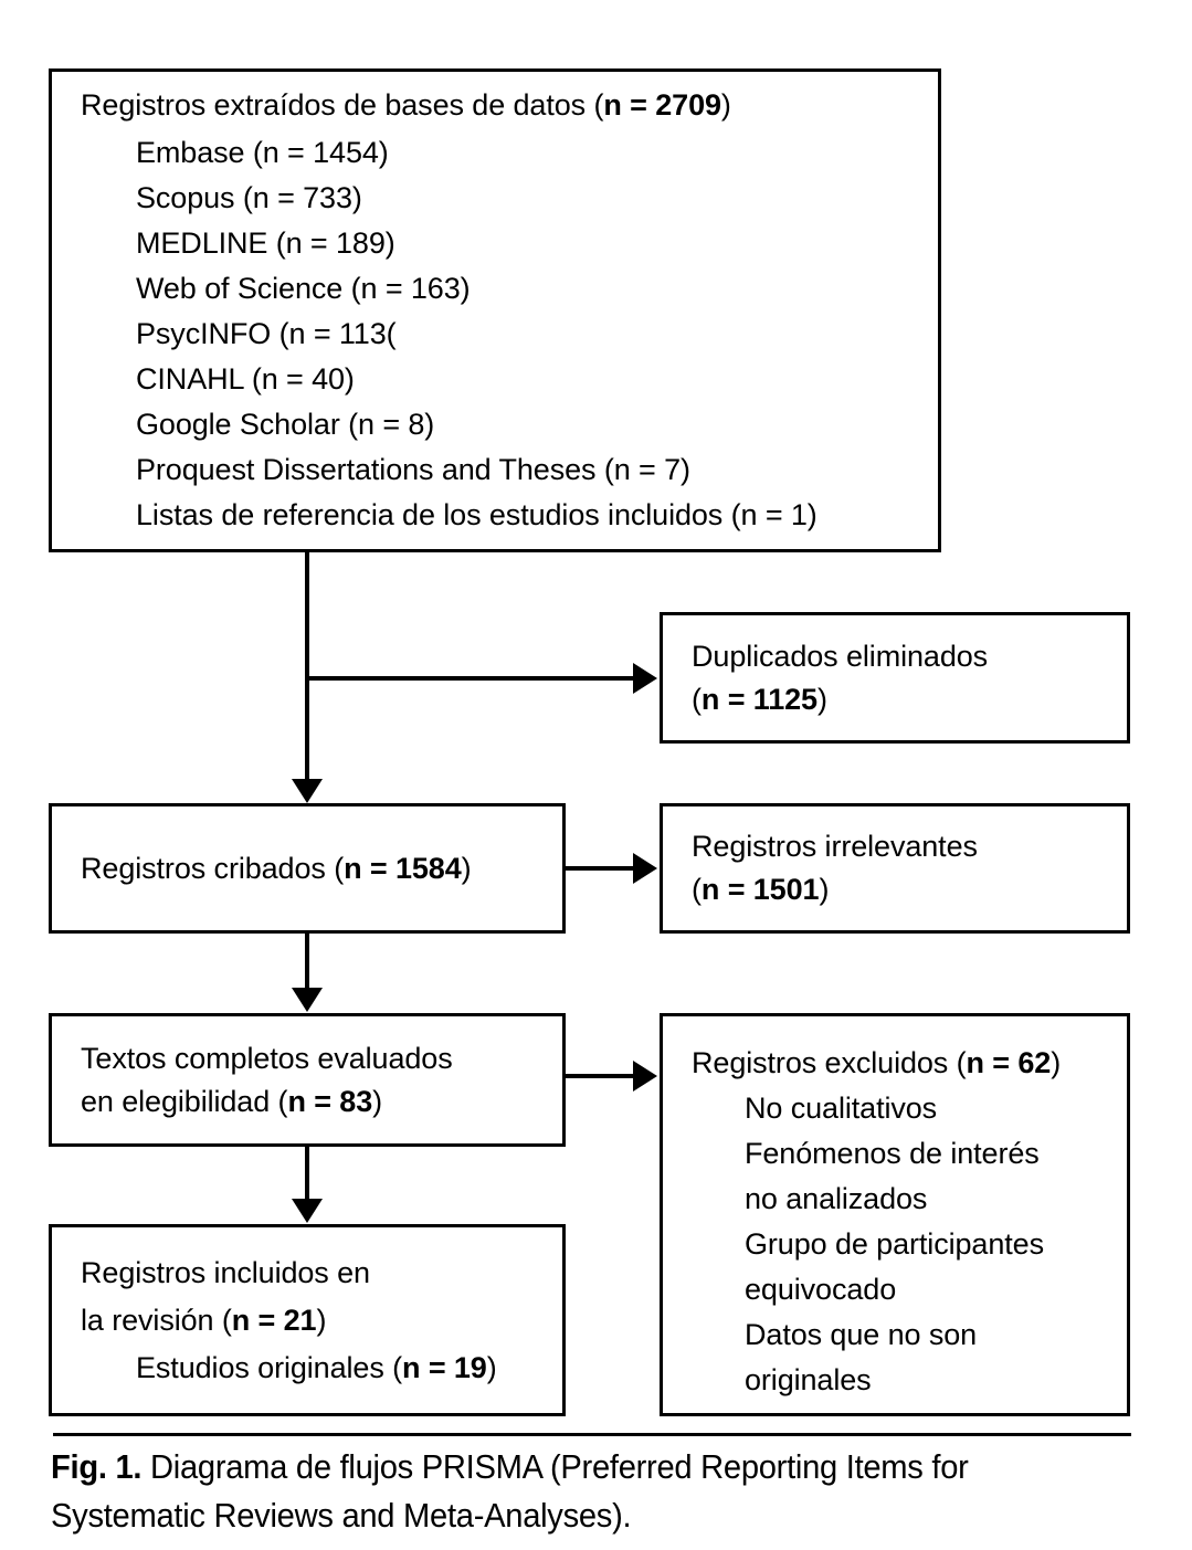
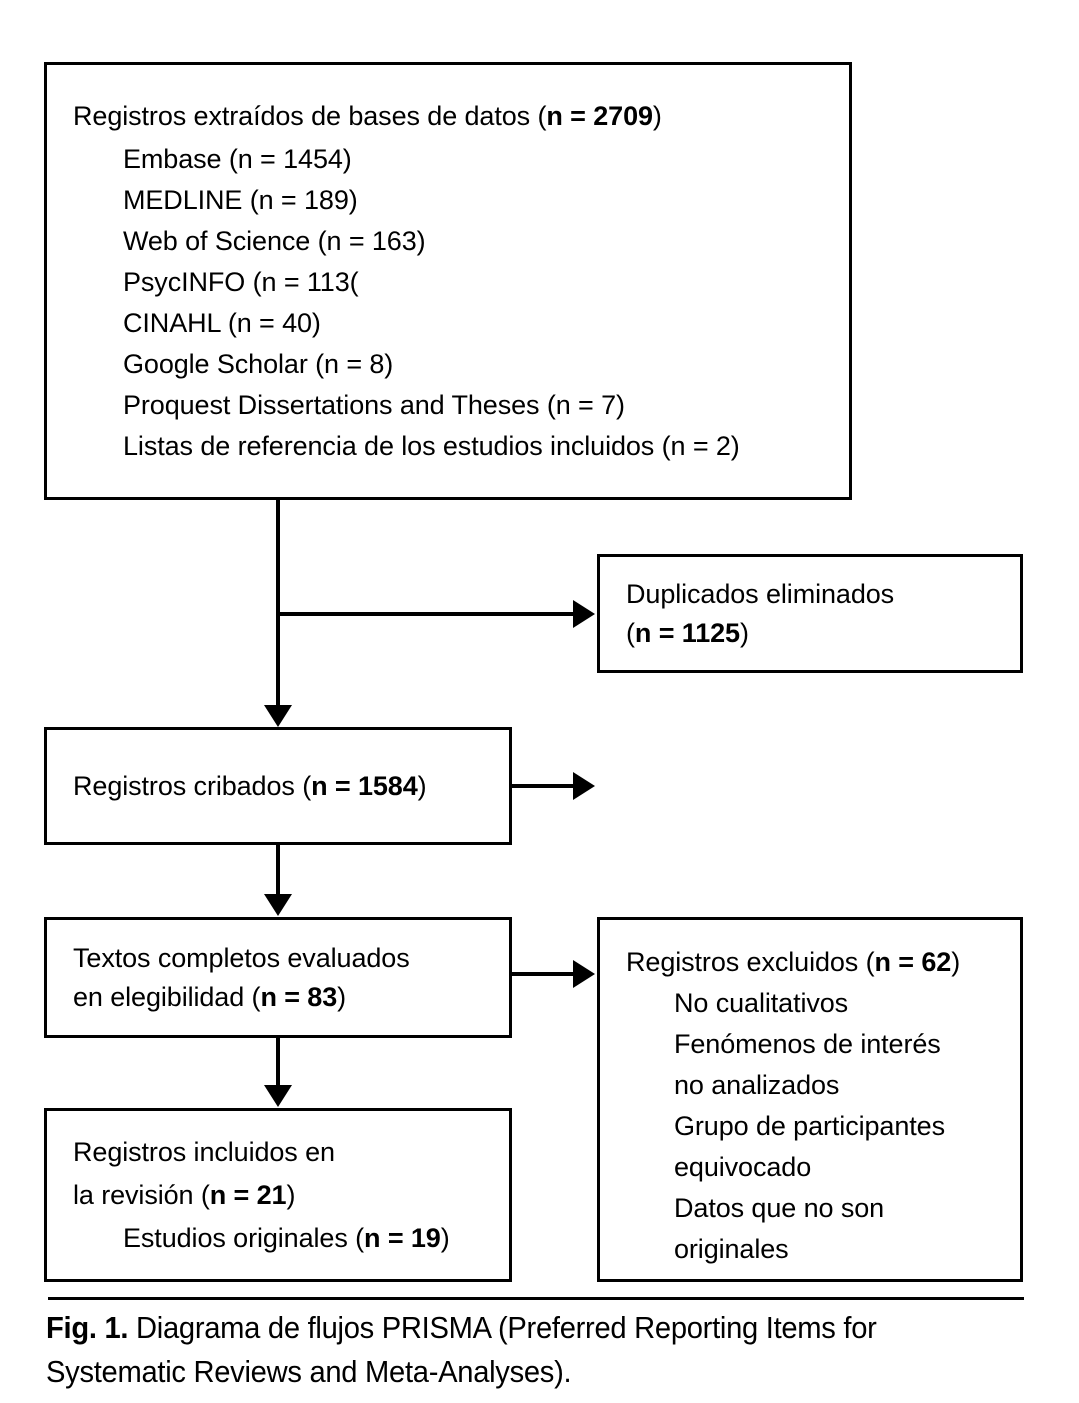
  Registros extraídos de bases de datos (n = 2709)
  Embase (n = 1454)
- Scopus (n = 733)
  MEDLINE (n = 189)
  Web of Science (n = 163)
  PsycINFO (n = 113(
  CINAHL (n = 40)
  Google Scholar (n = 8)
  Proquest Dissertations and Theses (n = 7)
- Listas de referencia de los estudios incluidos (n = 1)
+ Listas de referencia de los estudios incluidos (n = 2)
  Duplicados eliminados
  (n = 1125)
  Registros cribados (n = 1584)
- Registros irrelevantes
- (n = 1501)
  Textos completos evaluados
  en elegibilidad (n = 83)
  Registros excluidos (n = 62)
  No cualitativos
  Fenómenos de interés
  no analizados
  Grupo de participantes
  equivocado
  Datos que no son
  originales
  Registros incluidos en
  la revisión (n = 21)
  Estudios originales (n = 19)
  Fig. 1. Diagrama de flujos PRISMA (Preferred Reporting Items for Systematic Reviews and Meta-Analyses).
